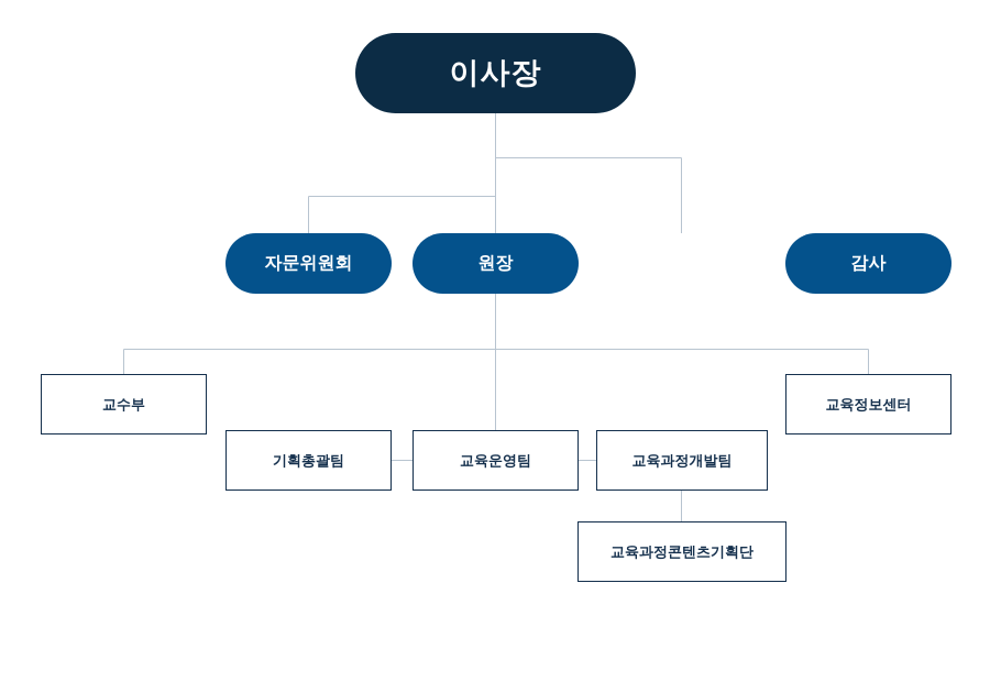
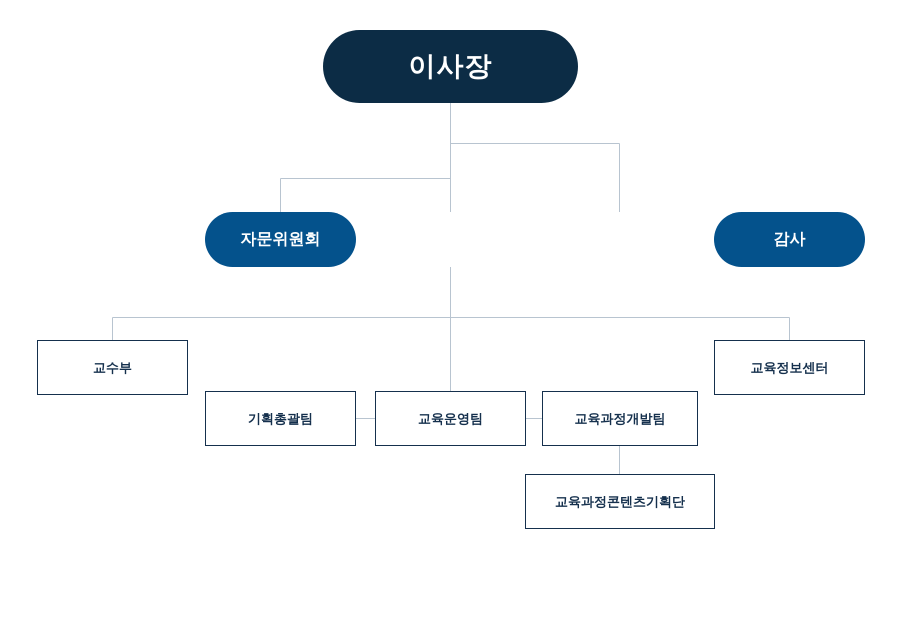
  이사장
  자문위원회
- 원장
  감사
  교수부
  교육정보센터
  기획총괄팀
  교육운영팀
  교육과정개발팀
  교육과정콘텐츠기획단
